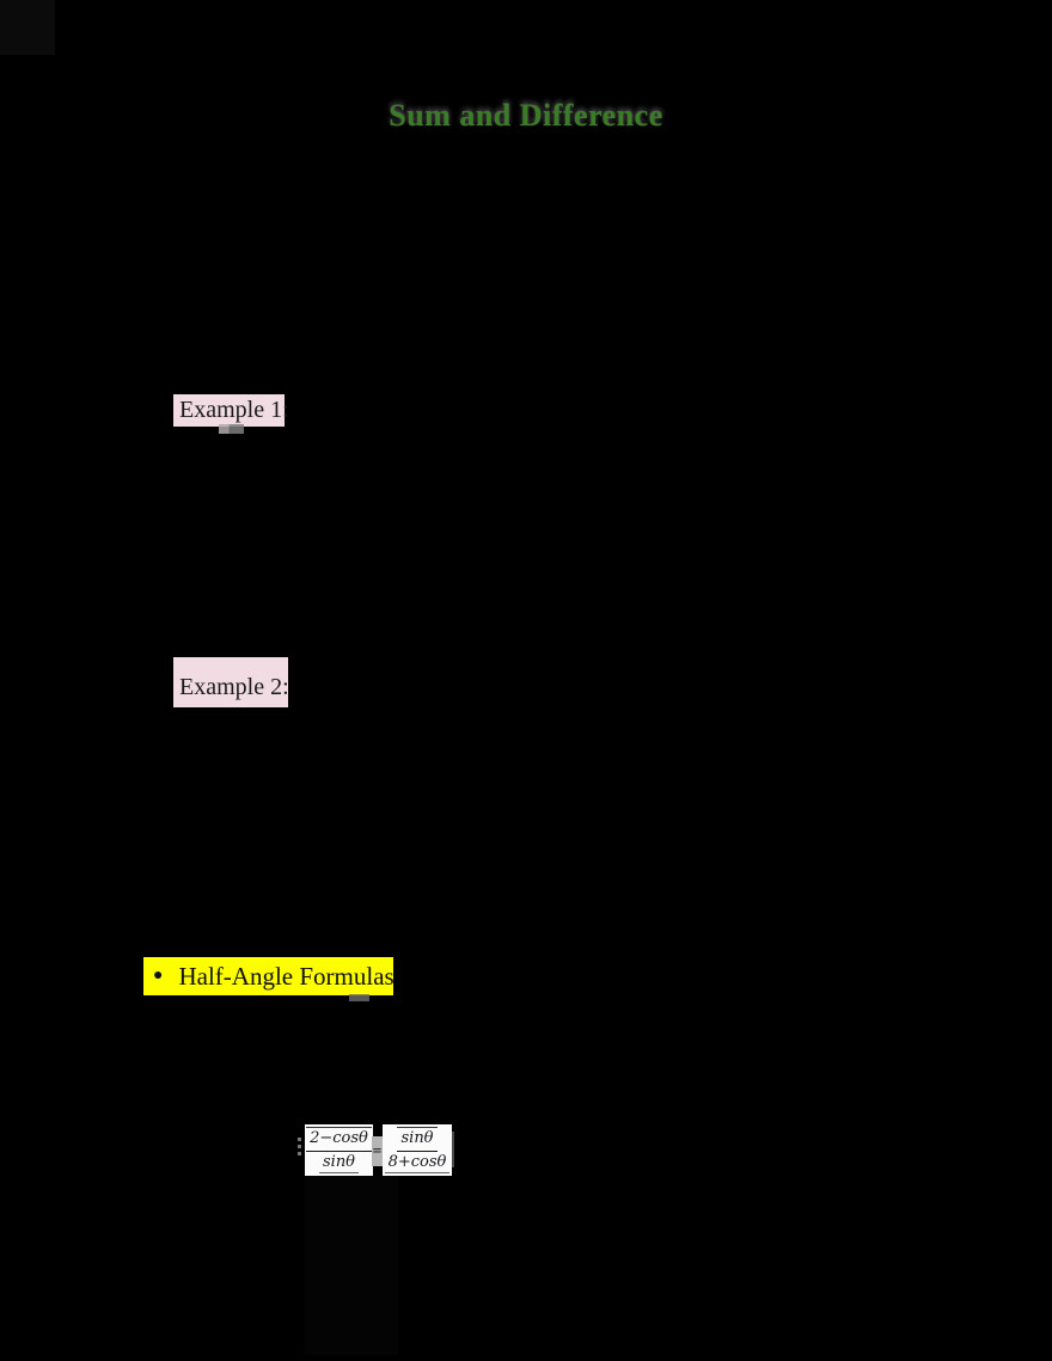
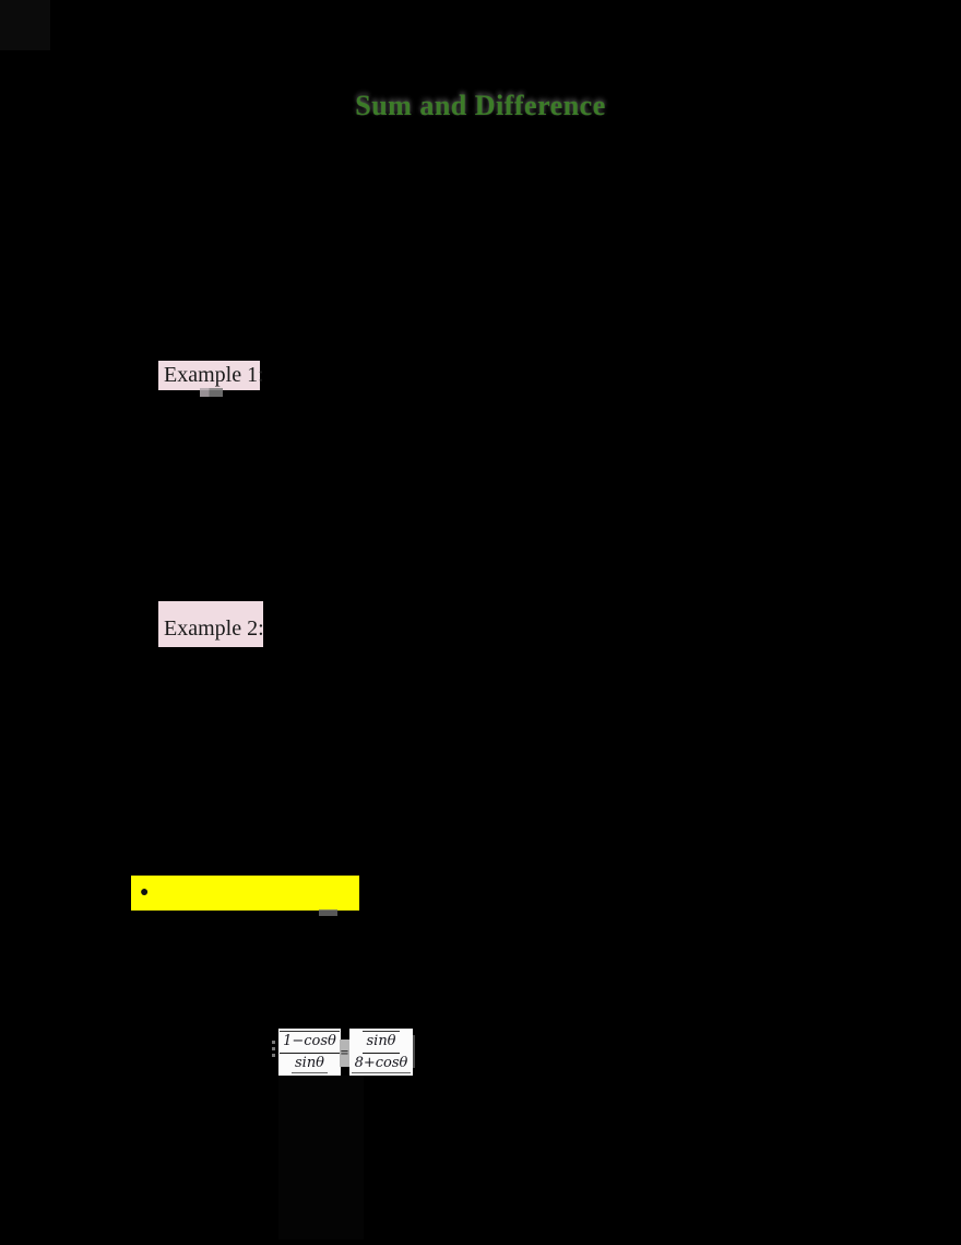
  Sum and Difference
  Example 1:
  Example 2:
  ●
- Half-Angle Formulas
- 2−cosθ
+ 1−cosθ
  sinθ
  =
  sinθ
  8+cosθ
